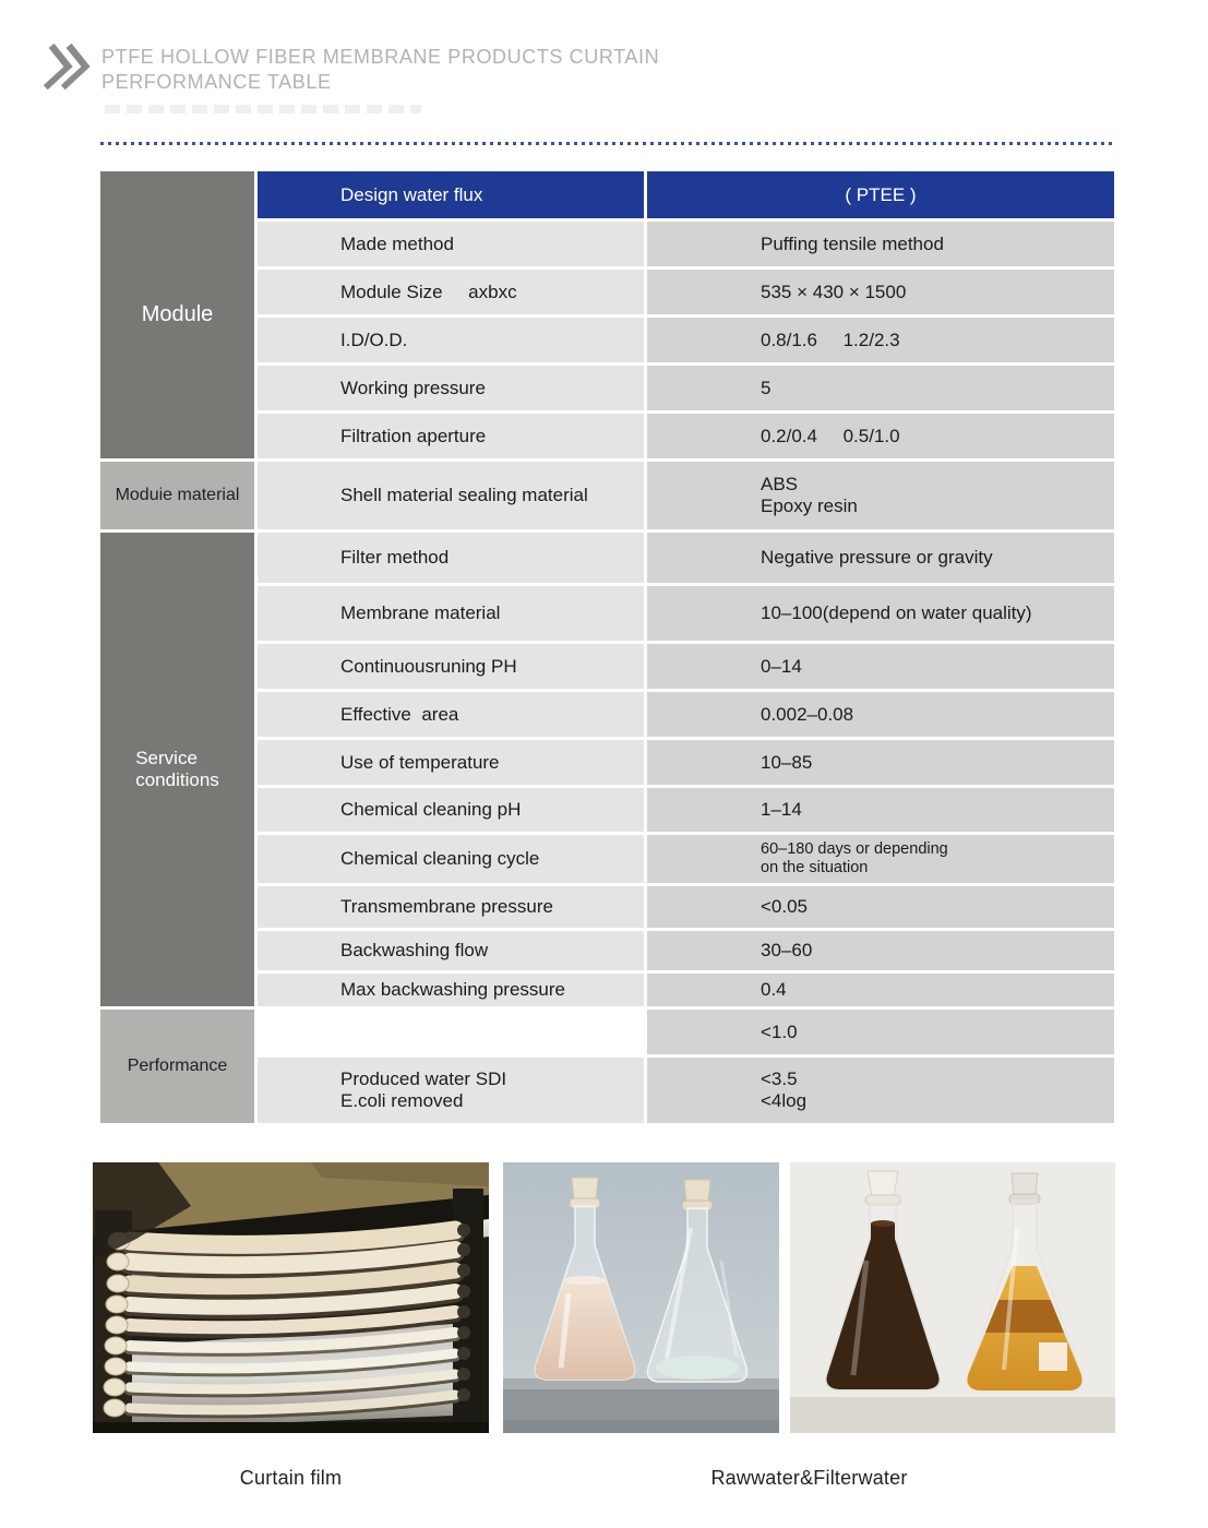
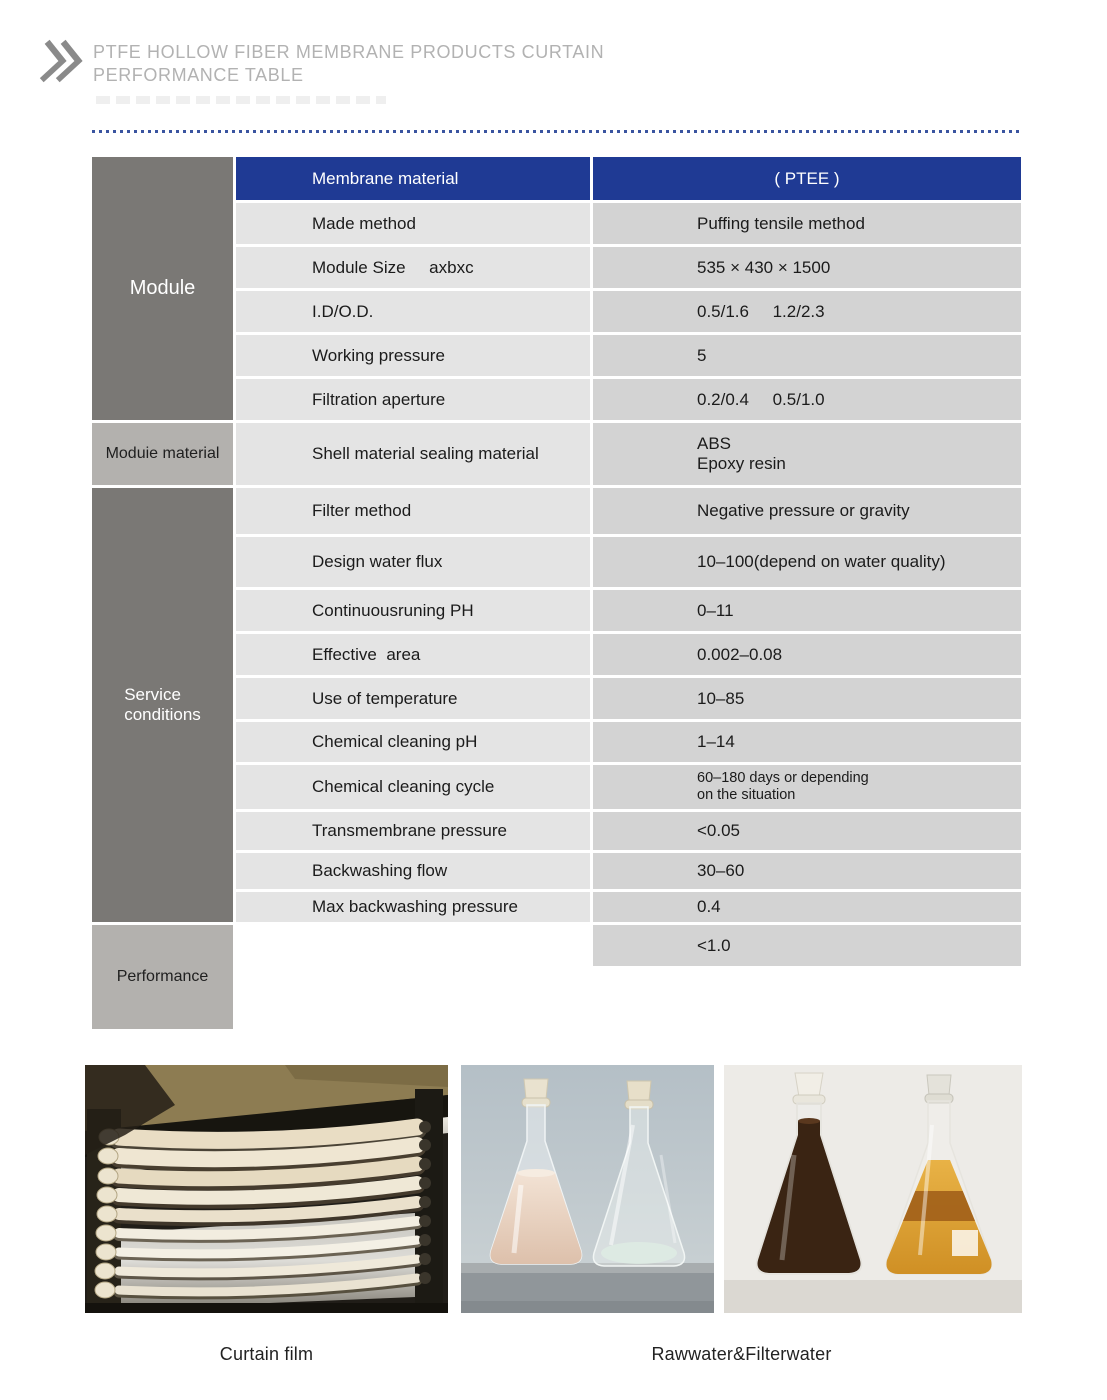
  PTFE HOLLOW FIBER MEMBRANE PRODUCTS CURTAIN
  PERFORMANCE TABLE
  Module
  Moduie material
  Service
  conditions
  Performance
- Design water flux
+ Membrane material
  ( PTEE )
  Made method
  Puffing tensile method
  Module Size axbxc
  535 × 430 × 1500
  I.D/O.D.
- 0.8/1.6 1.2/2.3
+ 0.5/1.6 1.2/2.3
  Working pressure
  5
  Filtration aperture
  0.2/0.4 0.5/1.0
  Shell material sealing material
  ABS
  Epoxy resin
  Filter method
  Negative pressure or gravity
- Membrane material
+ Design water flux
  10–100(depend on water quality)
  Continuousruning PH
- 0–14
+ 0–11
  Effective area
  0.002–0.08
  Use of temperature
  10–85
  Chemical cleaning pH
  1–14
  Chemical cleaning cycle
  60–180 days or depending
  on the situation
  Transmembrane pressure
  <0.05
  Backwashing flow
  30–60
  Max backwashing pressure
  0.4
  <1.0
- Produced water SDI
- E.coli removed
- <3.5
- <4log
  Curtain film
  Rawwater&Filterwater
